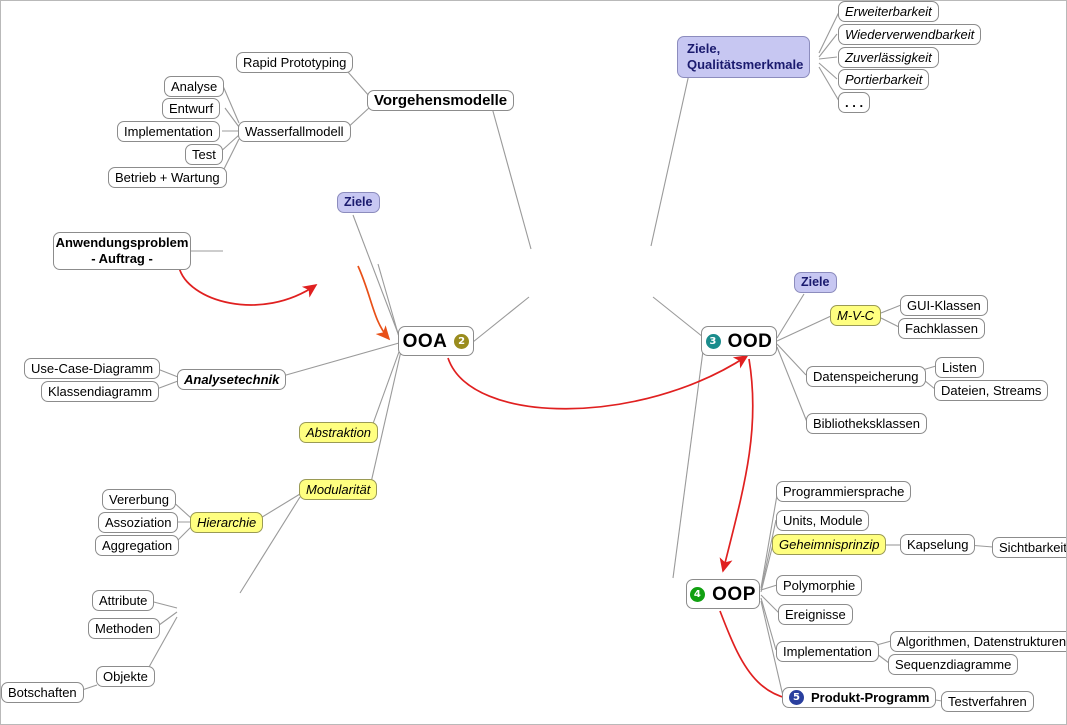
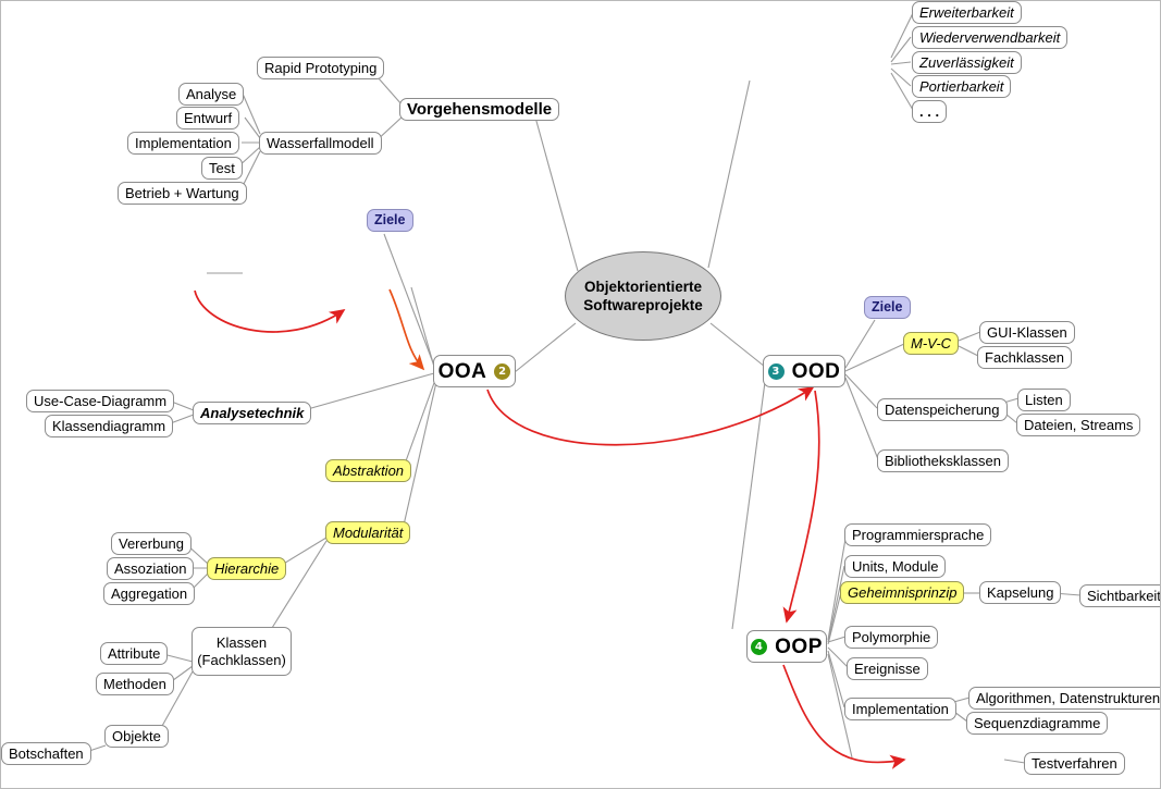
  Rapid Prototyping
  Analyse
  Entwurf
  Implementation
  Test
  Betrieb + Wartung
  Wasserfallmodell
  Vorgehensmodelle
- Ziele,
- Qualitätsmerkmale
  Erweiterbarkeit
  Wiederverwendbarkeit
  Zuverlässigkeit
  Portierbarkeit
  . . .
+ Objektorientierte
+ Softwareprojekte
  Ziele
- Anwendungsproblem
- - Auftrag -
  OOA
  2
  Use-Case-Diagramm
  Klassendiagramm
  Analysetechnik
  Abstraktion
  Modularität
  Hierarchie
  Vererbung
  Assoziation
  Aggregation
  Attribute
  Methoden
+ Klassen
+ (Fachklassen)
  Objekte
  Botschaften
  3
  OOD
  Ziele
  M-V-C
  GUI-Klassen
  Fachklassen
  Datenspeicherung
  Listen
  Dateien, Streams
  Bibliotheksklassen
  4
  OOP
  Programmiersprache
  Units, Module
  Geheimnisprinzip
  Kapselung
  Sichtbarkeit
  Polymorphie
  Ereignisse
  Implementation
  Algorithmen, Datenstrukturen
  Sequenzdiagramme
- 5
- Produkt-Programm
  Testverfahren
